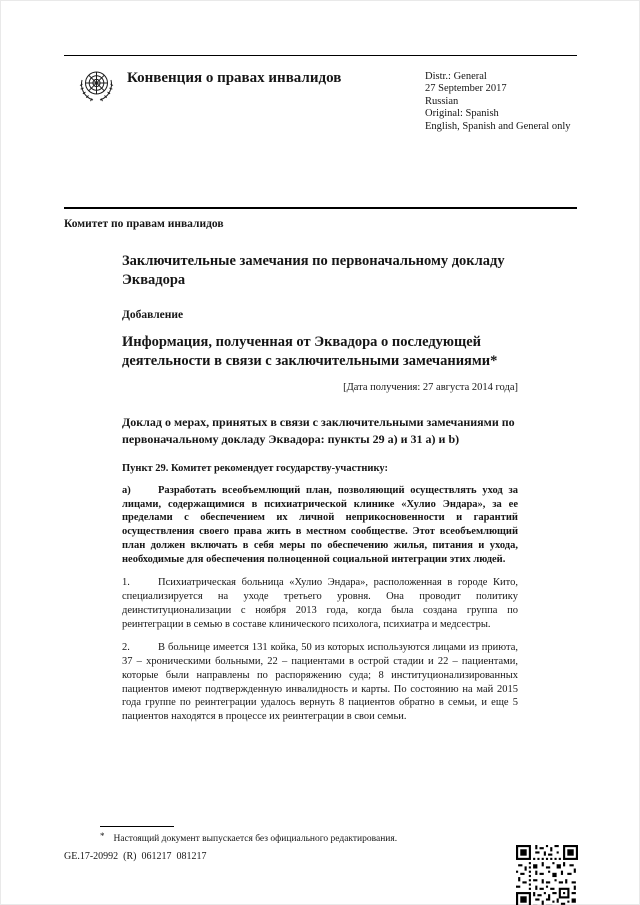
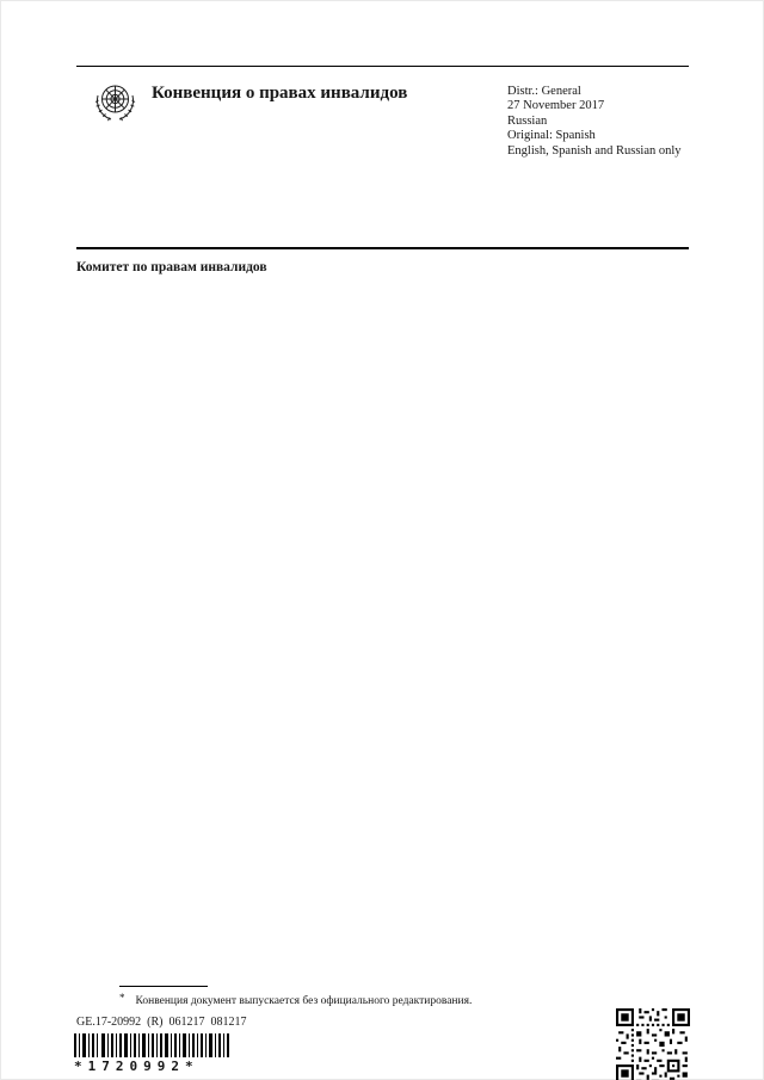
  Конвенция о правах инвалидов
  Distr.: General
- 27 September 2017
+ 27 November 2017
  Russian
  Original: Spanish
- English, Spanish and General only
+ English, Spanish and Russian only
  Комитет по правам инвалидов
- Заключительные замечания по первоначальному докладу Эквадора
- Добавление
- Информация, полученная от Эквадора о последующей деятельности в связи с заключительными замечаниями*
- [Дата получения: 27 августа 2014 года]
- Доклад о мерах, принятых в связи с заключительными замечаниями по первоначальному докладу Эквадора: пункты 29 а) и 31 а) и b)
- Пункт 29. Комитет рекомендует государству-участнику:
- а) Разработать всеобъемлющий план, позволяющий осуществлять уход за лицами, содержащимися в психиатрической клинике «Хулио Эндара», за ее пределами с обеспечением их личной неприкосновенности и гарантий осуществления своего права жить в местном сообществе. Этот всеобъемлющий план должен включать в себя меры по обеспечению жилья, питания и ухода, необходимые для обеспечения полноценной социальной интеграции этих людей.
- 1. Психиатрическая больница «Хулио Эндара», расположенная в городе Кито, специализируется на уходе третьего уровня. Она проводит политику деинституционализации с ноября 2013 года, когда была создана группа по реинтеграции в семью в составе клинического психолога, психиатра и медсестры.
- 2. В больнице имеется 131 койка, 50 из которых используются лицами из приюта, 37 – хроническими больными, 22 – пациентами в острой стадии и 22 – пациентами, которые были направлены по распоряжению суда; 8 институционализированных пациентов имеют подтвержденную инвалидность и карты. По состоянию на май 2015 года группе по реинтеграции удалось вернуть 8 пациентов обратно в семьи, и еще 5 пациентов находятся в процессе их реинтеграции в свои семьи.
- * Настоящий документ выпускается без официального редактирования.
+ * Конвенция документ выпускается без официального редактирования.
  GE.17-20992 (R) 061217 081217
+ *1720992*
